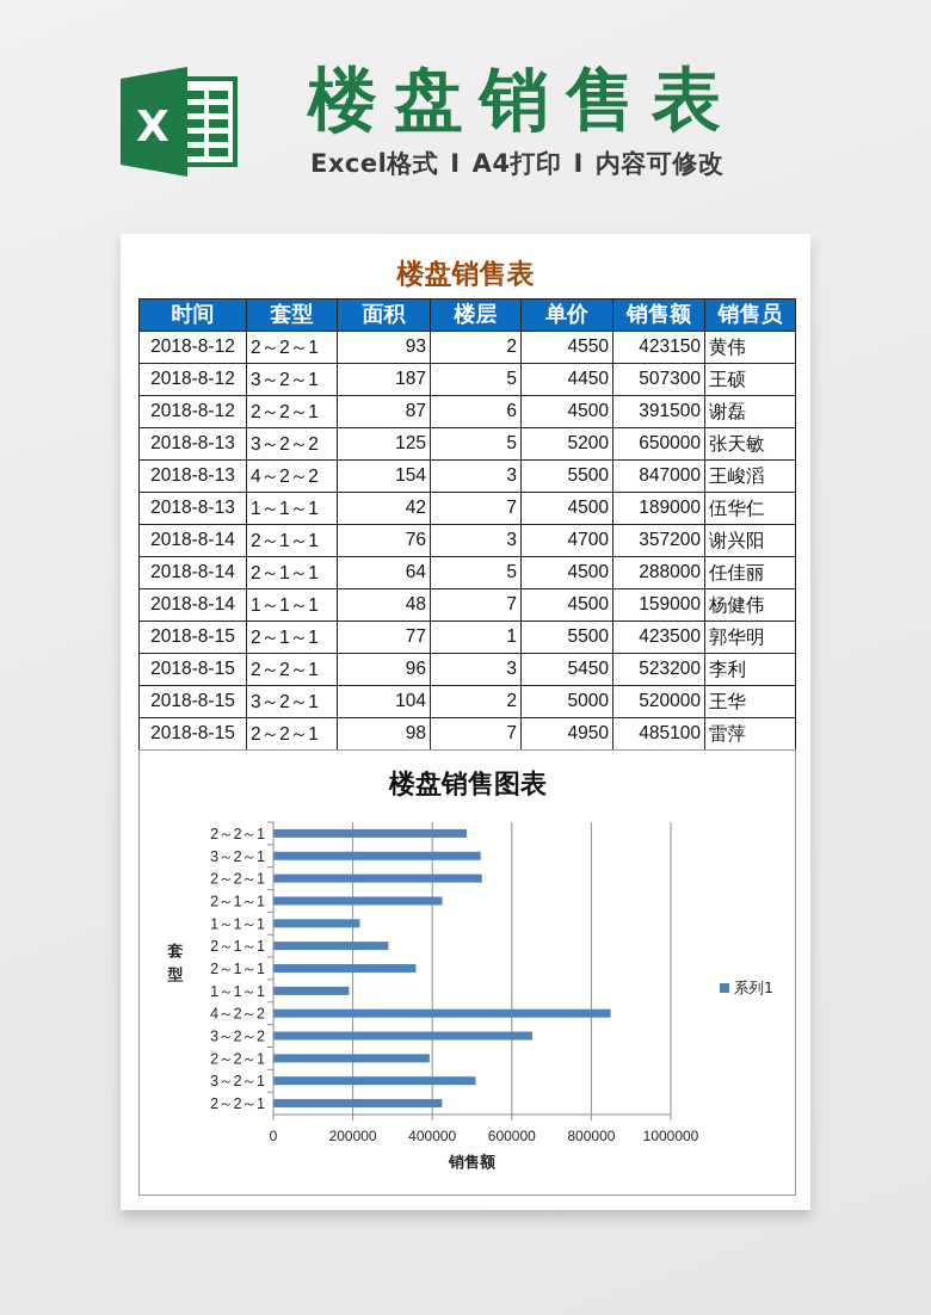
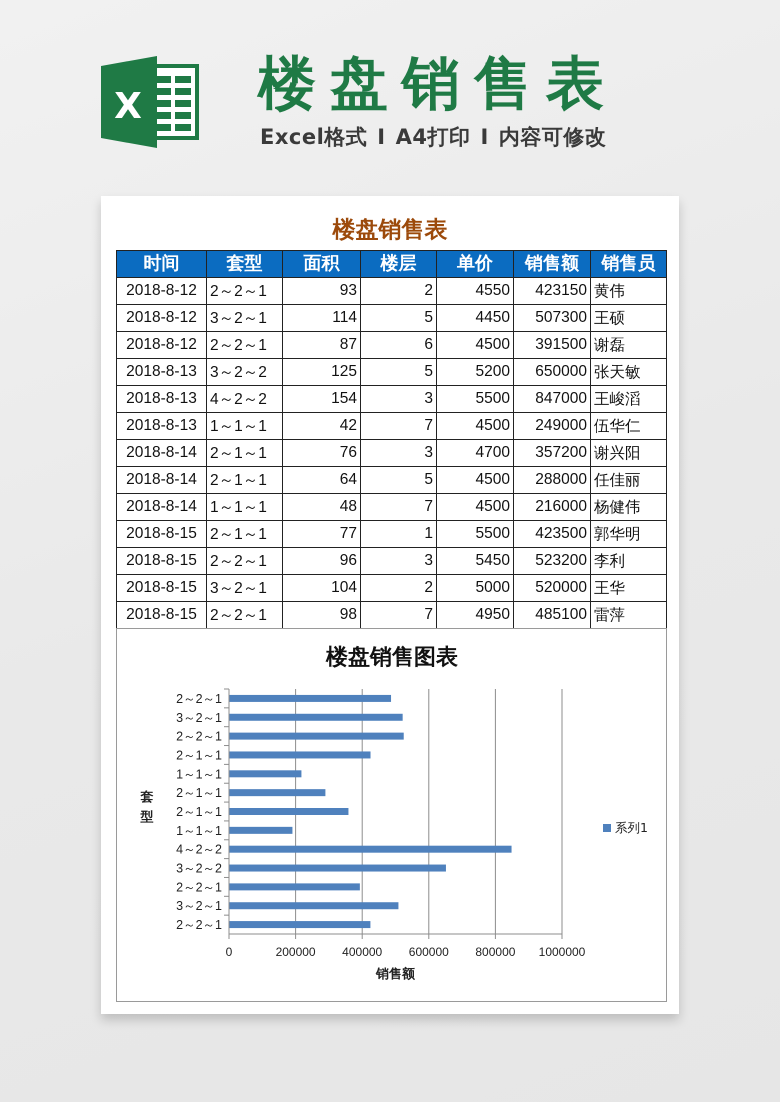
  X
  楼盘销售表
  Excel格式 I A4打印 I 内容可修改
  楼盘销售表
  时间	套型	面积	楼层	单价	销售额	销售员
  2018-8-12	2～2～1	93	2	4550	423150	黄伟
- 2018-8-12	3～2～1	187	5	4450	507300	王硕
+ 2018-8-12	3～2～1	114	5	4450	507300	王硕
  2018-8-12	2～2～1	87	6	4500	391500	谢磊
  2018-8-13	3～2～2	125	5	5200	650000	张天敏
  2018-8-13	4～2～2	154	3	5500	847000	王峻滔
- 2018-8-13	1～1～1	42	7	4500	189000	伍华仁
+ 2018-8-13	1～1～1	42	7	4500	249000	伍华仁
  2018-8-14	2～1～1	76	3	4700	357200	谢兴阳
  2018-8-14	2～1～1	64	5	4500	288000	任佳丽
- 2018-8-14	1～1～1	48	7	4500	159000	杨健伟
+ 2018-8-14	1～1～1	48	7	4500	216000	杨健伟
  2018-8-15	2～1～1	77	1	5500	423500	郭华明
  2018-8-15	2～2～1	96	3	5450	523200	李利
  2018-8-15	3～2～1	104	2	5000	520000	王华
  2018-8-15	2～2～1	98	7	4950	485100	雷萍
  楼盘销售图表
  0
  200000
  400000
  600000
  800000
  1000000
  2～2～1
  3～2～1
  2～2～1
  3～2～2
  4～2～2
  1～1～1
  2～1～1
  2～1～1
  1～1～1
  2～1～1
  2～2～1
  3～2～1
  2～2～1
  销售额
  套
  型
  系列1
